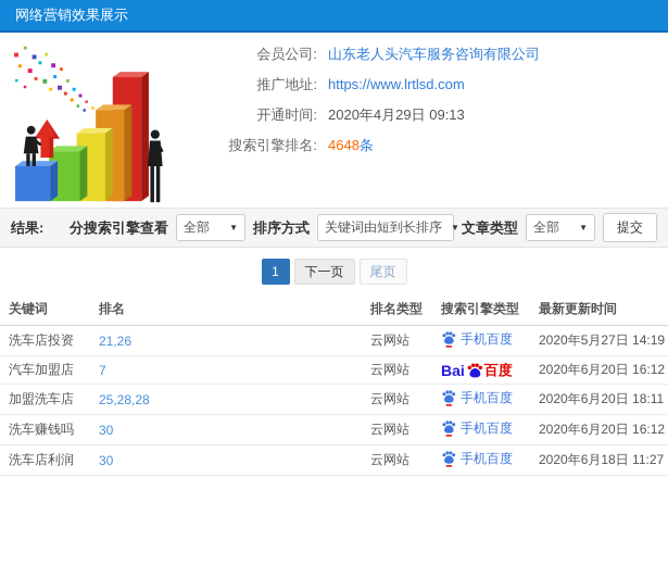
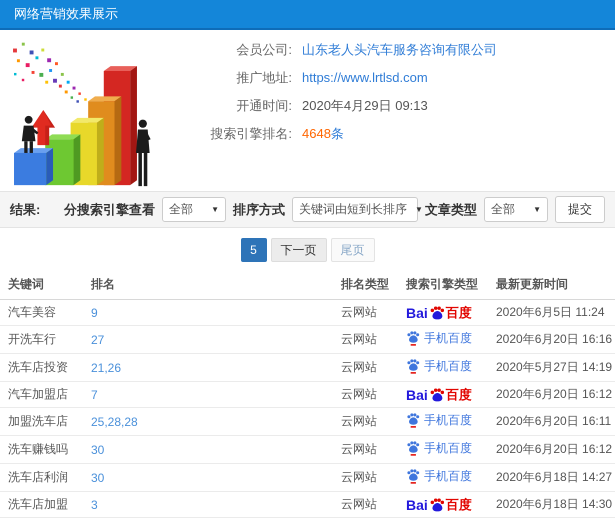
  网络营销效果展示
  会员公司:
  山东老人头汽车服务咨询有限公司
  推广地址:
  https://www.lrtlsd.com
  开通时间:
  2020年4月29日 09:13
  搜索引擎排名:
  4648条
  结果:
  分搜索引擎查看
  全部
  ▼
  排序方式
  关键词由短到长排序
  ▼
  文章类型
  全部
  ▼
  提交
- 1
+ 5
  下一页
  尾页
  关键词	排名	排名类型	搜索引擎类型	最新更新时间
+ 汽车美容	9	云网站	Bai 百度	2020年6月5日 11:24
+ 开洗车行	27	云网站	手机百度	2020年6月20日 16:16
  洗车店投资	21,26	云网站	手机百度	2020年5月27日 14:19
  汽车加盟店	7	云网站	Bai 百度	2020年6月20日 16:12
- 加盟洗车店	25,28,28	云网站	手机百度	2020年6月20日 18:11
+ 加盟洗车店	25,28,28	云网站	手机百度	2020年6月20日 16:11
  洗车赚钱吗	30	云网站	手机百度	2020年6月20日 16:12
- 洗车店利润	30	云网站	手机百度	2020年6月18日 11:27
+ 洗车店利润	30	云网站	手机百度	2020年6月18日 14:27
+ 洗车店加盟	3	云网站	Bai 百度	2020年6月18日 14:30
